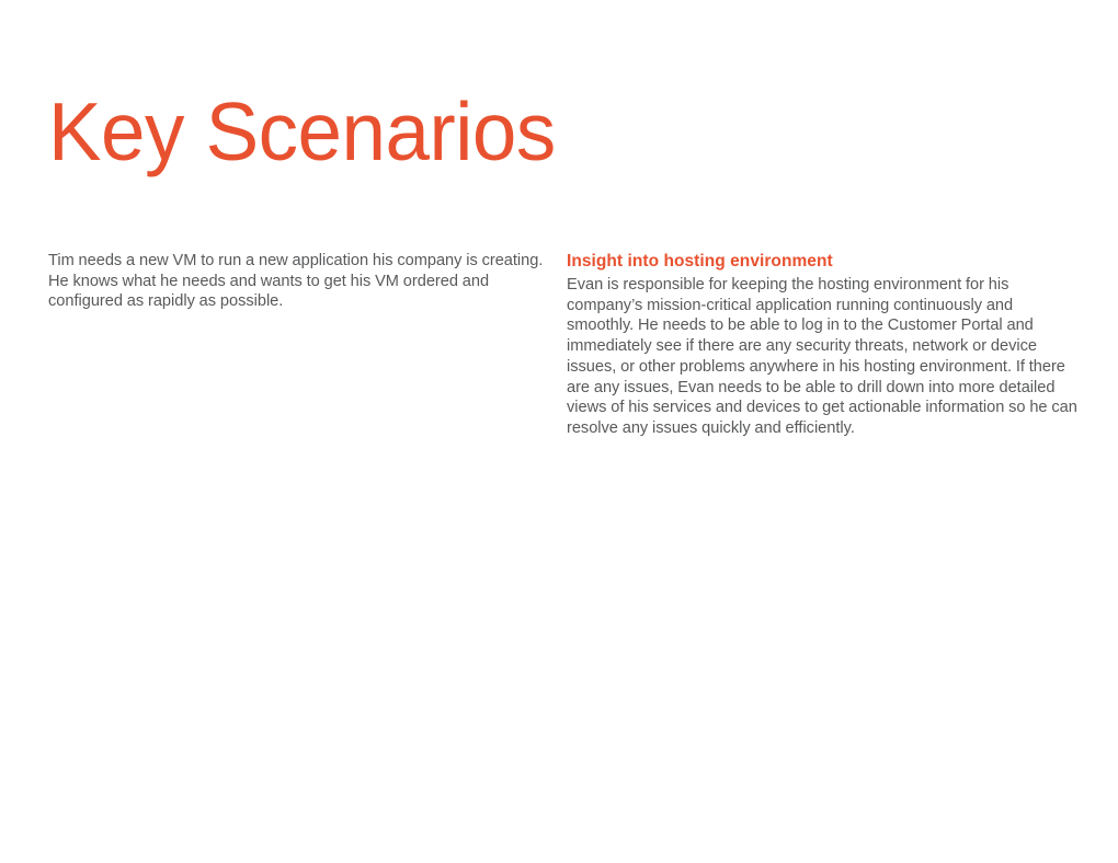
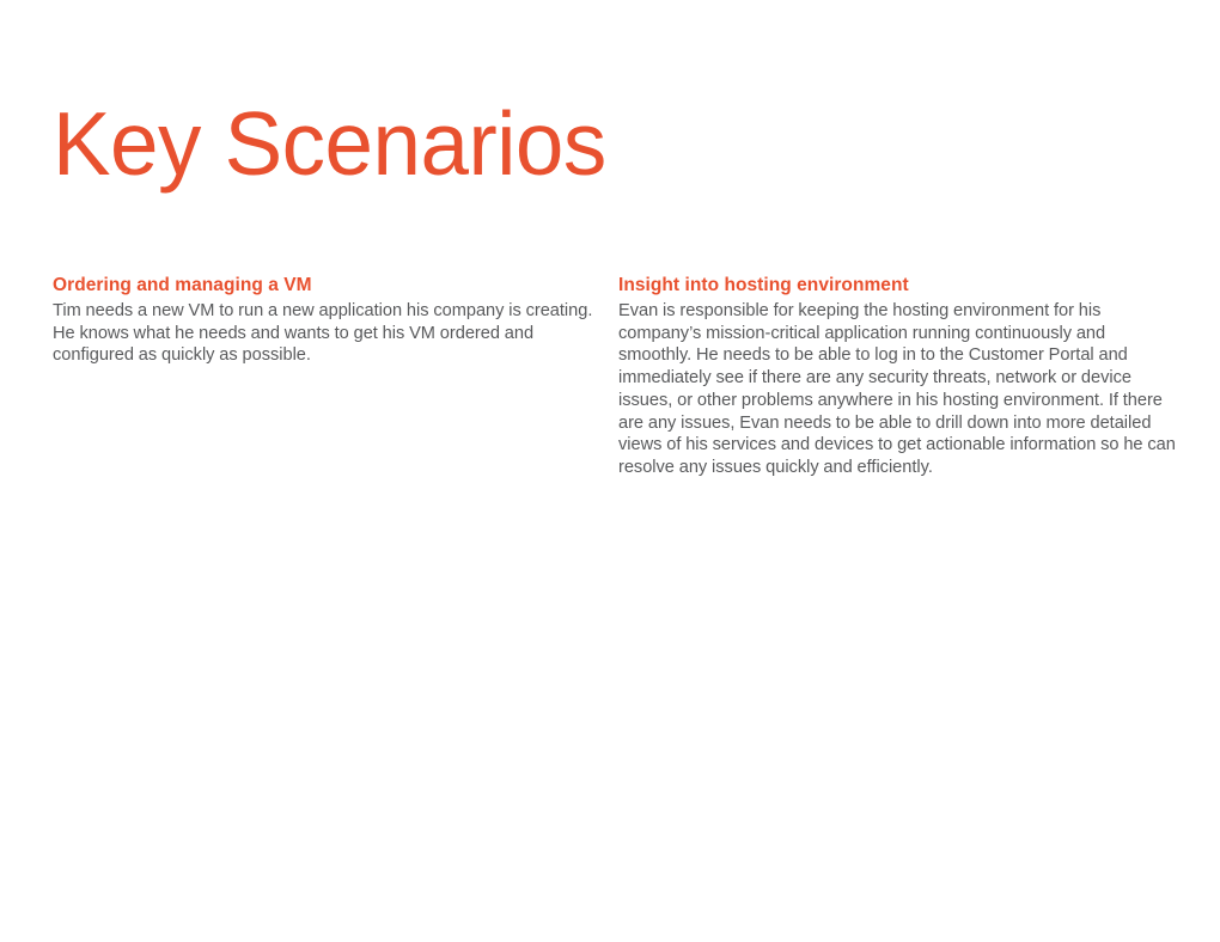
  Key Scenarios
+ Ordering and managing a VM
- Tim needs a new VM to run a new application his company is creating. He knows what he needs and wants to get his VM ordered and configured as rapidly as possible.
+ Tim needs a new VM to run a new application his company is creating. He knows what he needs and wants to get his VM ordered and configured as quickly as possible.
  Insight into hosting environment
  Evan is responsible for keeping the hosting environment for his company’s mission-critical application running continuously and smoothly. He needs to be able to log in to the Customer Portal and immediately see if there are any security threats, network or device issues, or other problems anywhere in his hosting environment. If there are any issues, Evan needs to be able to drill down into more detailed views of his services and devices to get actionable information so he can resolve any issues quickly and efficiently.
